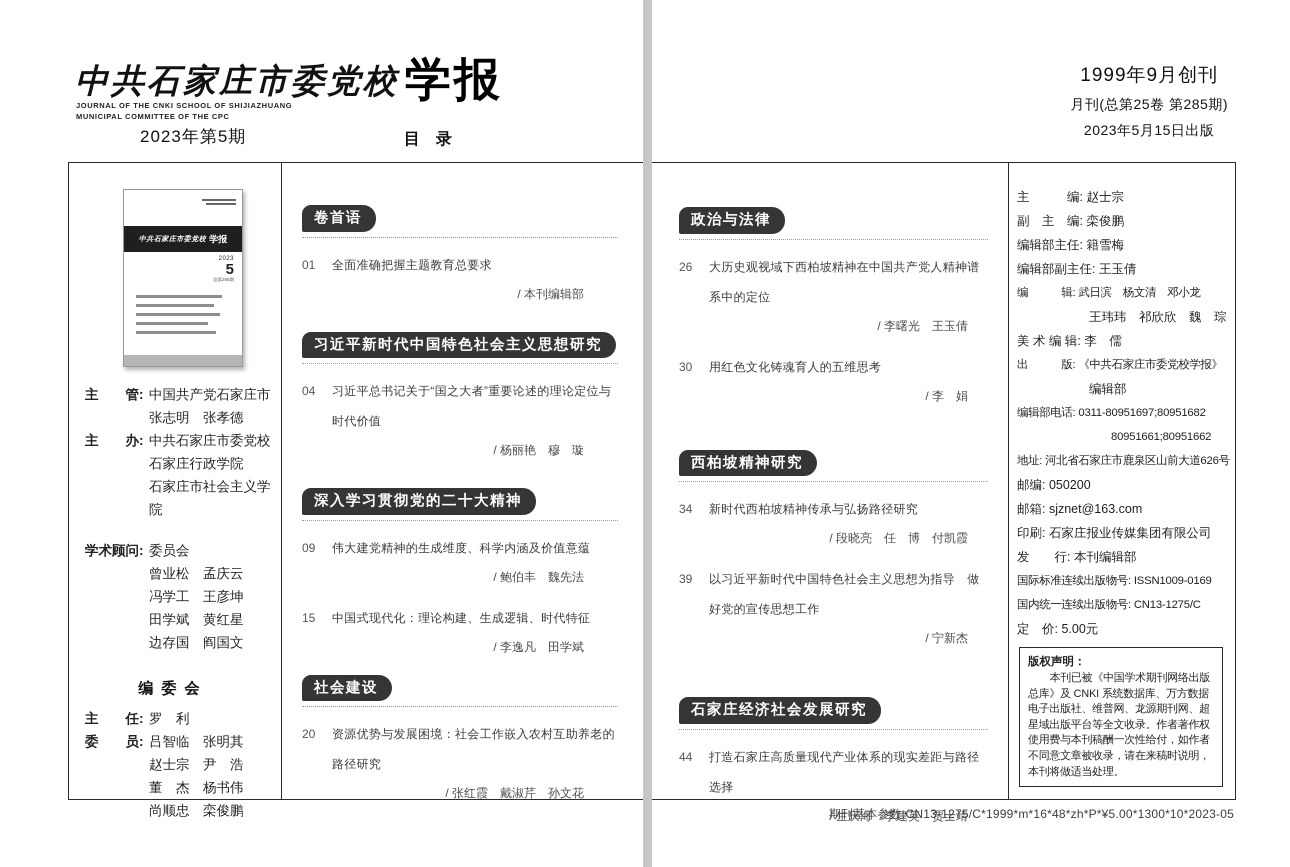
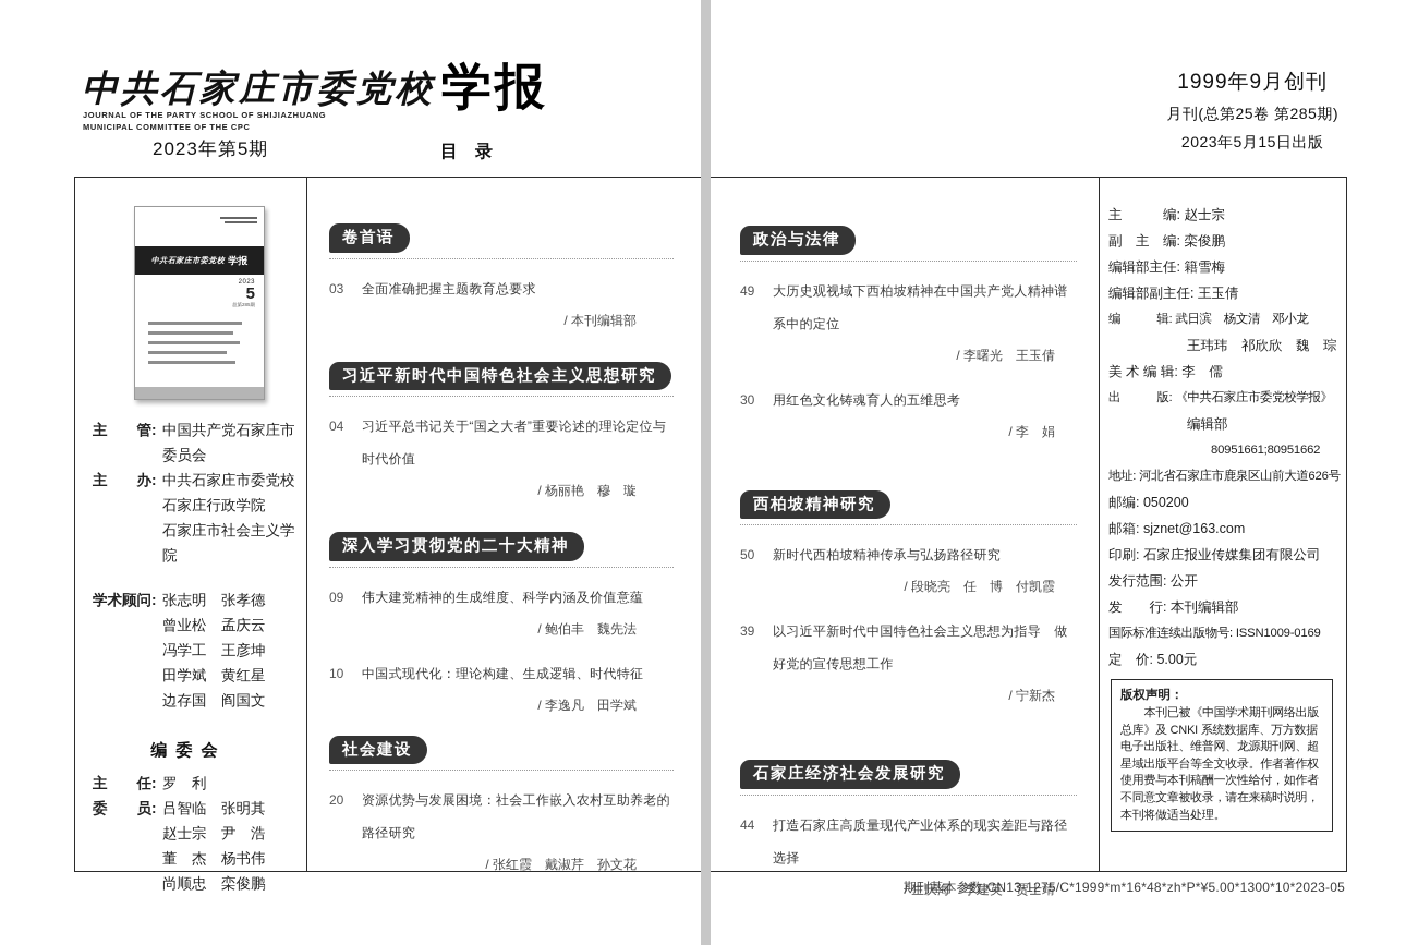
  中共石家庄市委党校
  学报
- JOURNAL OF THE CNKI SCHOOL OF SHIJIAZHUANG
+ JOURNAL OF THE PARTY SCHOOL OF SHIJIAZHUANG
  MUNICIPAL COMMITTEE OF THE CPC
  2023年第5期
  目 录
  1999年9月创刊
  月刊(总第25卷 第285期)
  2023年5月15日出版
  中共石家庄市委党校
  学报
  5
  主 管:
  中国共产党石家庄市
- 张志明 张孝德
+ 委员会
  主 办:
  中共石家庄市委党校
  石家庄行政学院
  石家庄市社会主义学院
  学术顾问:
- 委员会
+ 张志明 张孝德
  曾业松 孟庆云
  冯学工 王彦坤
  田学斌 黄红星
  边存国 阎国文
  编 委 会
  主 任:
  罗 利
  委 员:
  吕智临 张明其
  赵士宗 尹 浩
  董 杰 杨书伟
  尚顺忠 栾俊鹏
  卷首语
- 01
+ 03
  全面准确把握主题教育总要求
  / 本刊编辑部
  习近平新时代中国特色社会主义思想研究
  04
  习近平总书记关于“国之大者”重要论述的理论定位与时代价值
  / 杨丽艳 穆 璇
  深入学习贯彻党的二十大精神
  09
  伟大建党精神的生成维度、科学内涵及价值意蕴
  / 鲍伯丰 魏先法
- 15
+ 10
  中国式现代化：理论构建、生成逻辑、时代特征
  / 李逸凡 田学斌
  社会建设
  20
  资源优势与发展困境：社会工作嵌入农村互助养老的路径研究
  / 张红霞 戴淑芹 孙文花
  政治与法律
- 26
+ 49
  大历史观视域下西柏坡精神在中国共产党人精神谱系中的定位
  / 李曙光 王玉倩
  30
  用红色文化铸魂育人的五维思考
  / 李 娟
  西柏坡精神研究
- 34
+ 50
  新时代西柏坡精神传承与弘扬路径研究
  / 段晓亮 任 博 付凯霞
  39
  以习近平新时代中国特色社会主义思想为指导 做好党的宣传思想工作
  / 宁新杰
  石家庄经济社会发展研究
  44
  打造石家庄高质量现代产业体系的现实差距与路径选择
  / 生庆海 李建英 贾士靖
  主 编: 赵士宗
  副 主 编: 栾俊鹏
  编辑部主任: 籍雪梅
  编辑部副主任: 王玉倩
  编 辑: 武日滨 杨文清 邓小龙
  王玮玮 祁欣欣 魏 琮
  美 术 编 辑: 李 儒
  出 版: 《中共石家庄市委党校学报》
  编辑部
- 编辑部电话: 0311-80951697;80951682
  80951661;80951662
  地址: 河北省石家庄市鹿泉区山前大道626号
  邮编: 050200
  邮箱: sjznet@163.com
  印刷: 石家庄报业传媒集团有限公司
+ 发行范围: 公开
  发 行: 本刊编辑部
  国际标准连续出版物号: ISSN1009-0169
- 国内统一连续出版物号: CN13-1275/C
  定 价: 5.00元
  版权声明：
  本刊已被《中国学术期刊网络出版总库》及 CNKI 系统数据库、万方数据电子出版社、维普网、龙源期刊网、超星域出版平台等全文收录。作者著作权使用费与本刊稿酬一次性给付，如作者不同意文章被收录，请在来稿时说明，本刊将做适当处理。
  期刊基本参数:CN13-1275/C*1999*m*16*48*zh*P*¥5.00*1300*10*2023-05
